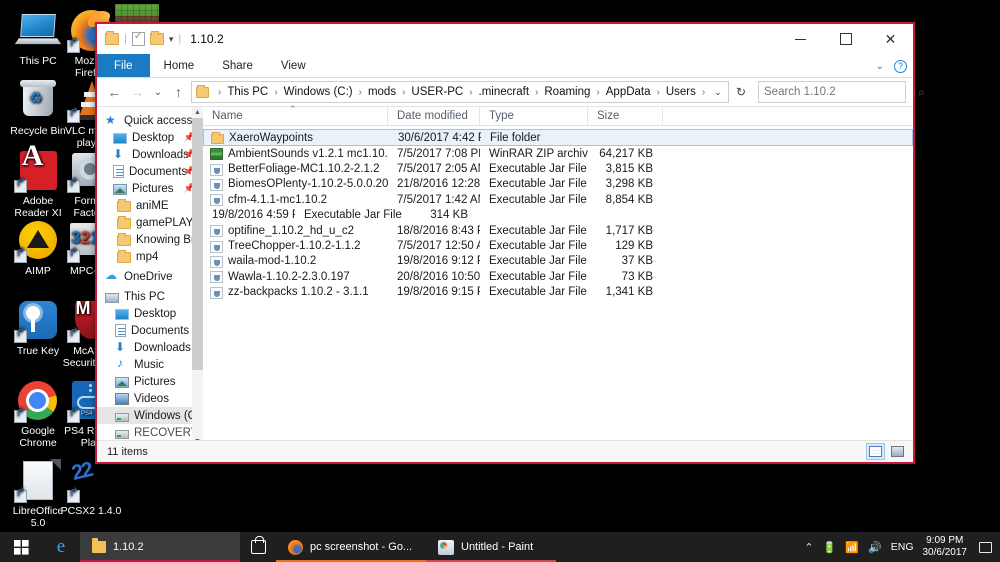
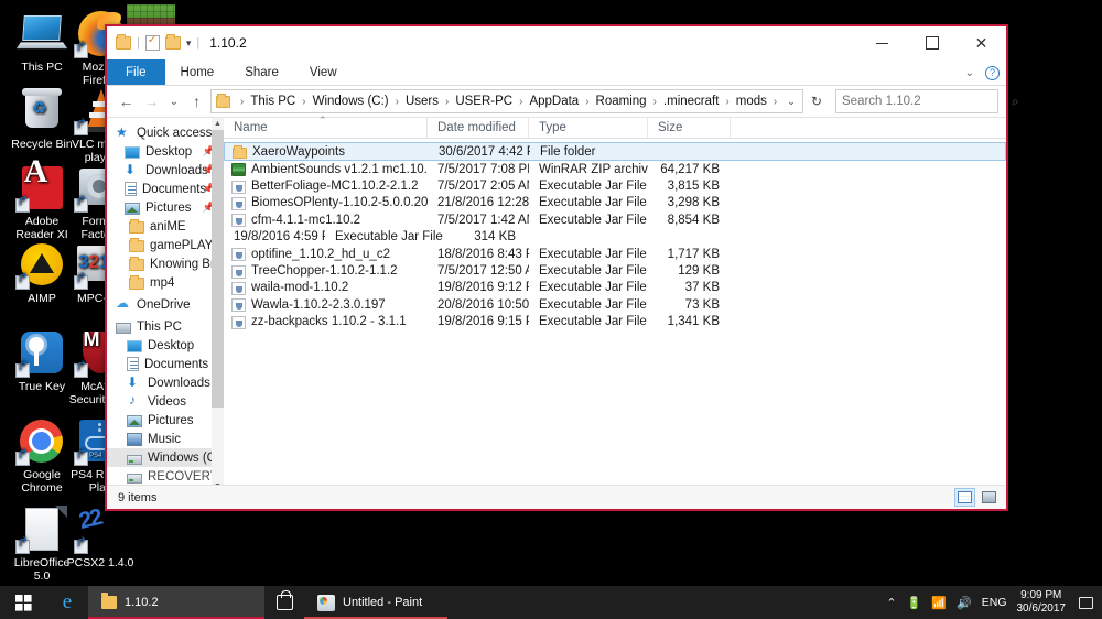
  This PC
  ♻
  Recycle Bin
  A
  Adobe
  Reader XI
  AIMP
  True Key
  M
  Google
  Chrome
  Pla
  LibreOffice
  5.0
  PCSX2 1.4.0
  |
  ▾
  |
  1.10.2
  ✕
  File
  Home
  Share
  View
  ⌄
  ?
  ←
  →
  ⌄
  ↑
  ›
  This PC
  ›
  Windows (C:)
  ›
- mods
+ Users
  ›
  USER-PC
  ›
- .minecraft
+ AppData
  ›
  Roaming
  ›
- AppData
+ .minecraft
  ›
- Users
+ mods
  ›
  ⌄
  ↻
  Search 1.10.2
  ⌕
  Quick access
  Desktop
  📌
  Downloads
  📌
  Documents
  📌
  Pictures
  📌
  aniME
  gamePLAY
  Knowing B
  mp4
  OneDrive
  This PC
  Desktop
  Documents
  Downloads
- Music
+ Videos
  Pictures
- Videos
+ Music
  Windows (
  Name
  ⌃
  Date modified
  Type
  Size
  XaeroWaypoints
  30/6/2017 4:42
  File folder
  AmbientSounds v1.2.1 mc1.10.
  7/5/2017 7:08 P
  WinRAR ZIP archiv
  64,217 KB
  BetterFoliage-MC1.10.2-2.1.2
  7/5/2017 2:05 A
  Executable Jar File
  3,815 KB
  BiomesOPlenty-1.10.2-5.0.0.20
  21/8/2016 12:28
  Executable Jar File
  3,298 KB
  cfm-4.1.1-mc1.10.2
  7/5/2017 1:42 A
  Executable Jar File
  8,854 KB
  19/8/2016 4:59
  Executable Jar File
  314 KB
  optifine_1.10.2_hd_u_c2
  18/8/2016 8:43
  Executable Jar File
  1,717 KB
  TreeChopper-1.10.2-1.1.2
  7/5/2017 12:50
  Executable Jar File
  129 KB
  waila-mod-1.10.2
  19/8/2016 9:12
  Executable Jar File
  37 KB
  Wawla-1.10.2-2.3.0.197
  20/8/2016 10:50
  Executable Jar File
  73 KB
  zz-backpacks 1.10.2 - 3.1.1
  19/8/2016 9:15
  Executable Jar File
  1,341 KB
- 11 items
+ 9 items
  e
  1.10.2
- pc screenshot - Go...
  Untitled - Paint
  ⌃
  🔋
  📶
  🔊
  ENG
  9:09 PM
  30/6/2017
